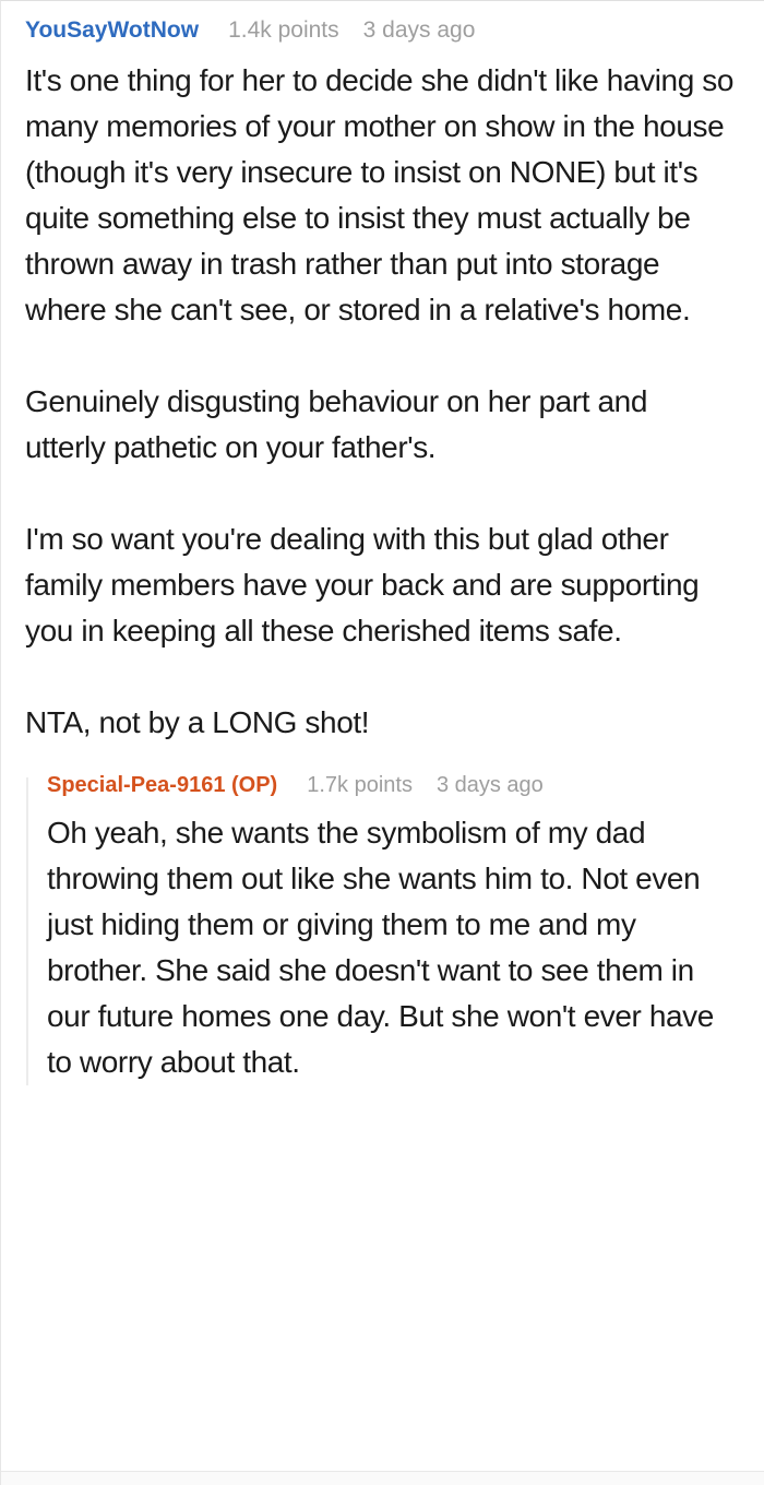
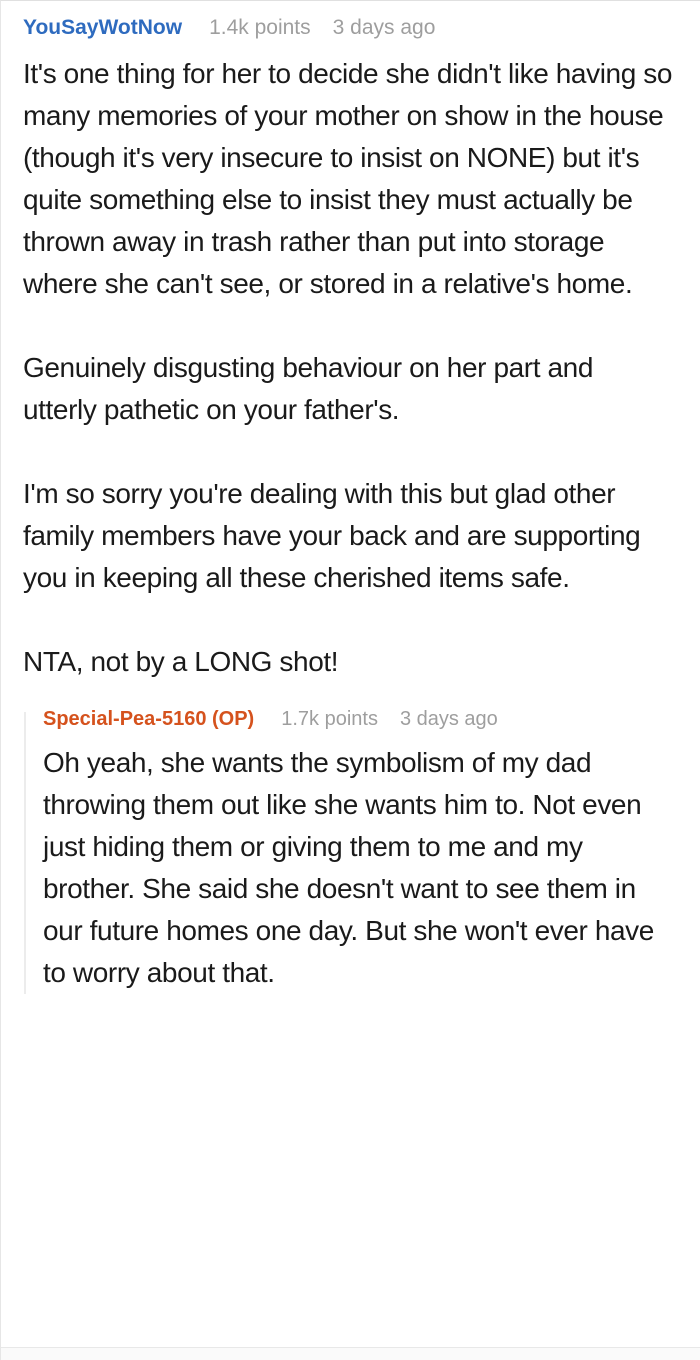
  YouSayWotNow
  1.4k points
  3 days ago
  It's one thing for her to decide she didn't like having so many memories of your mother on show in the house (though it's very insecure to insist on NONE) but it's quite something else to insist they must actually be thrown away in trash rather than put into storage where she can't see, or stored in a relative's home.
  Genuinely disgusting behaviour on her part and utterly pathetic on your father's.
- I'm so want you're dealing with this but glad other family members have your back and are supporting you in keeping all these cherished items safe.
+ I'm so sorry you're dealing with this but glad other family members have your back and are supporting you in keeping all these cherished items safe.
  NTA, not by a LONG shot!
- Special-Pea-9161 (OP)
+ Special-Pea-5160 (OP)
  1.7k points
  3 days ago
  Oh yeah, she wants the symbolism of my dad throwing them out like she wants him to. Not even just hiding them or giving them to me and my brother. She said she doesn't want to see them in our future homes one day. But she won't ever have to worry about that.
